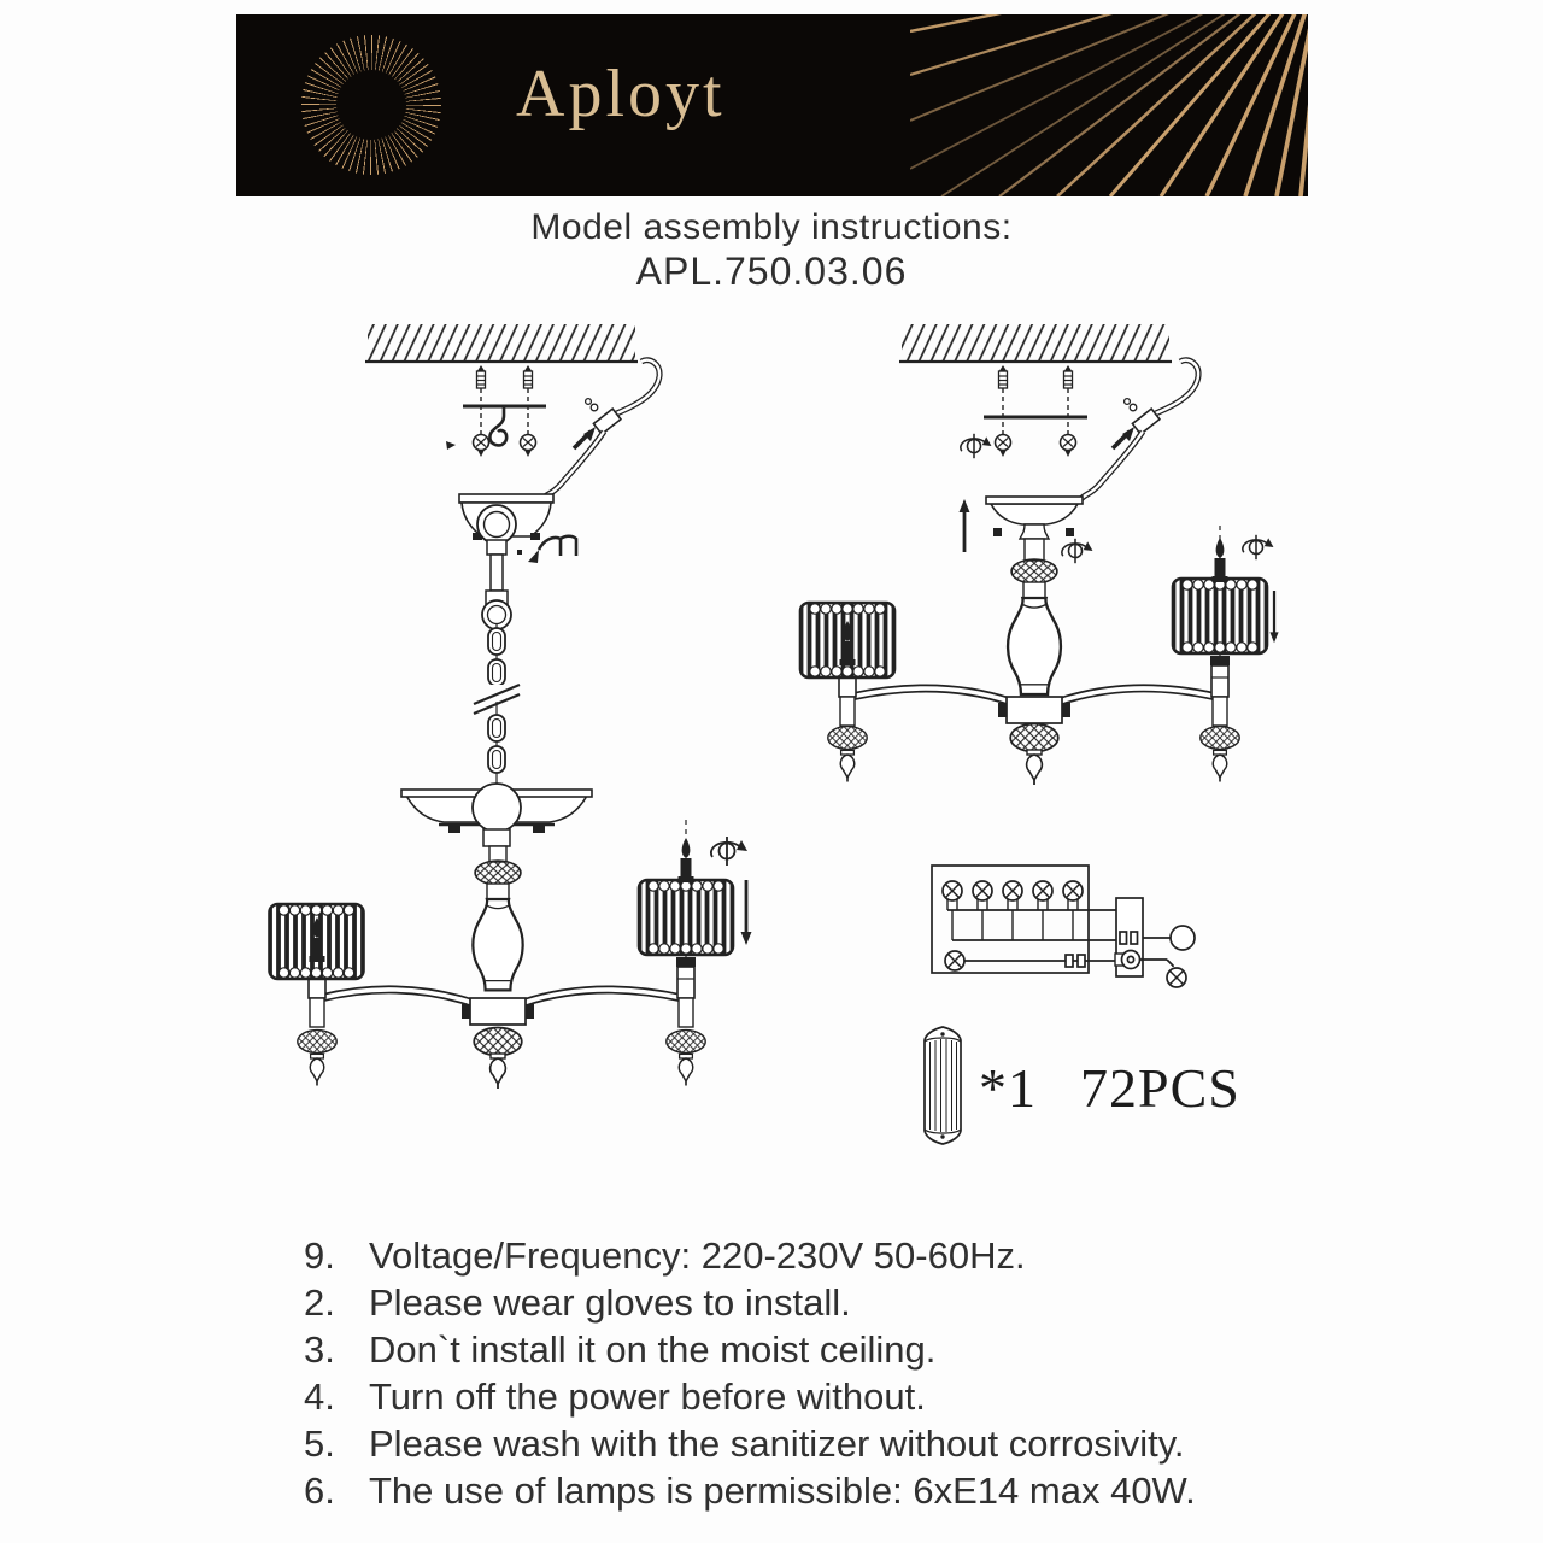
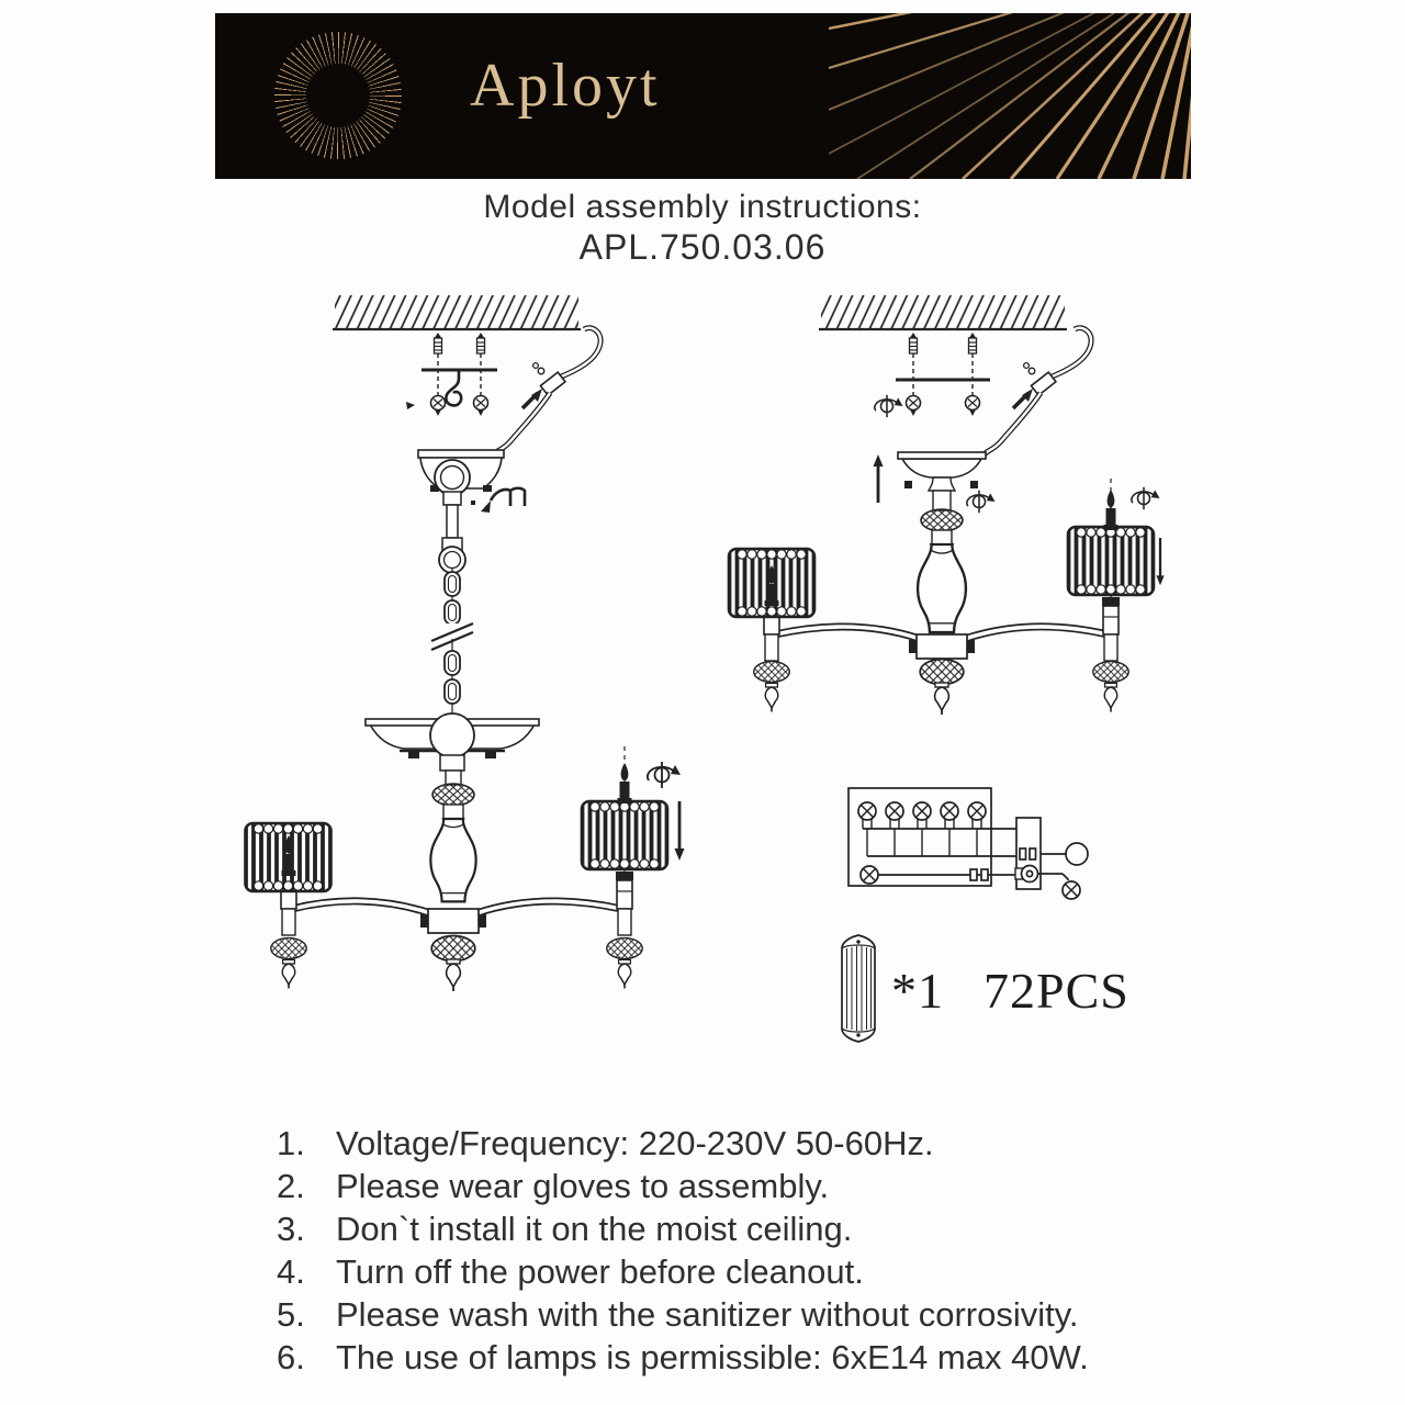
  Aployt
  Model assembly instructions:
  APL.750.03.06
  *1
  72PCS
- 9.
+ 1.
  Voltage/Frequency: 220-230V 50-60Hz.
  2.
- Please wear gloves to install.
+ Please wear gloves to assembly.
  3.
  Don`t install it on the moist ceiling.
  4.
- Turn off the power before without.
+ Turn off the power before cleanout.
  5.
  Please wash with the sanitizer without corrosivity.
  6.
  The use of lamps is permissible: 6xE14 max 40W.
